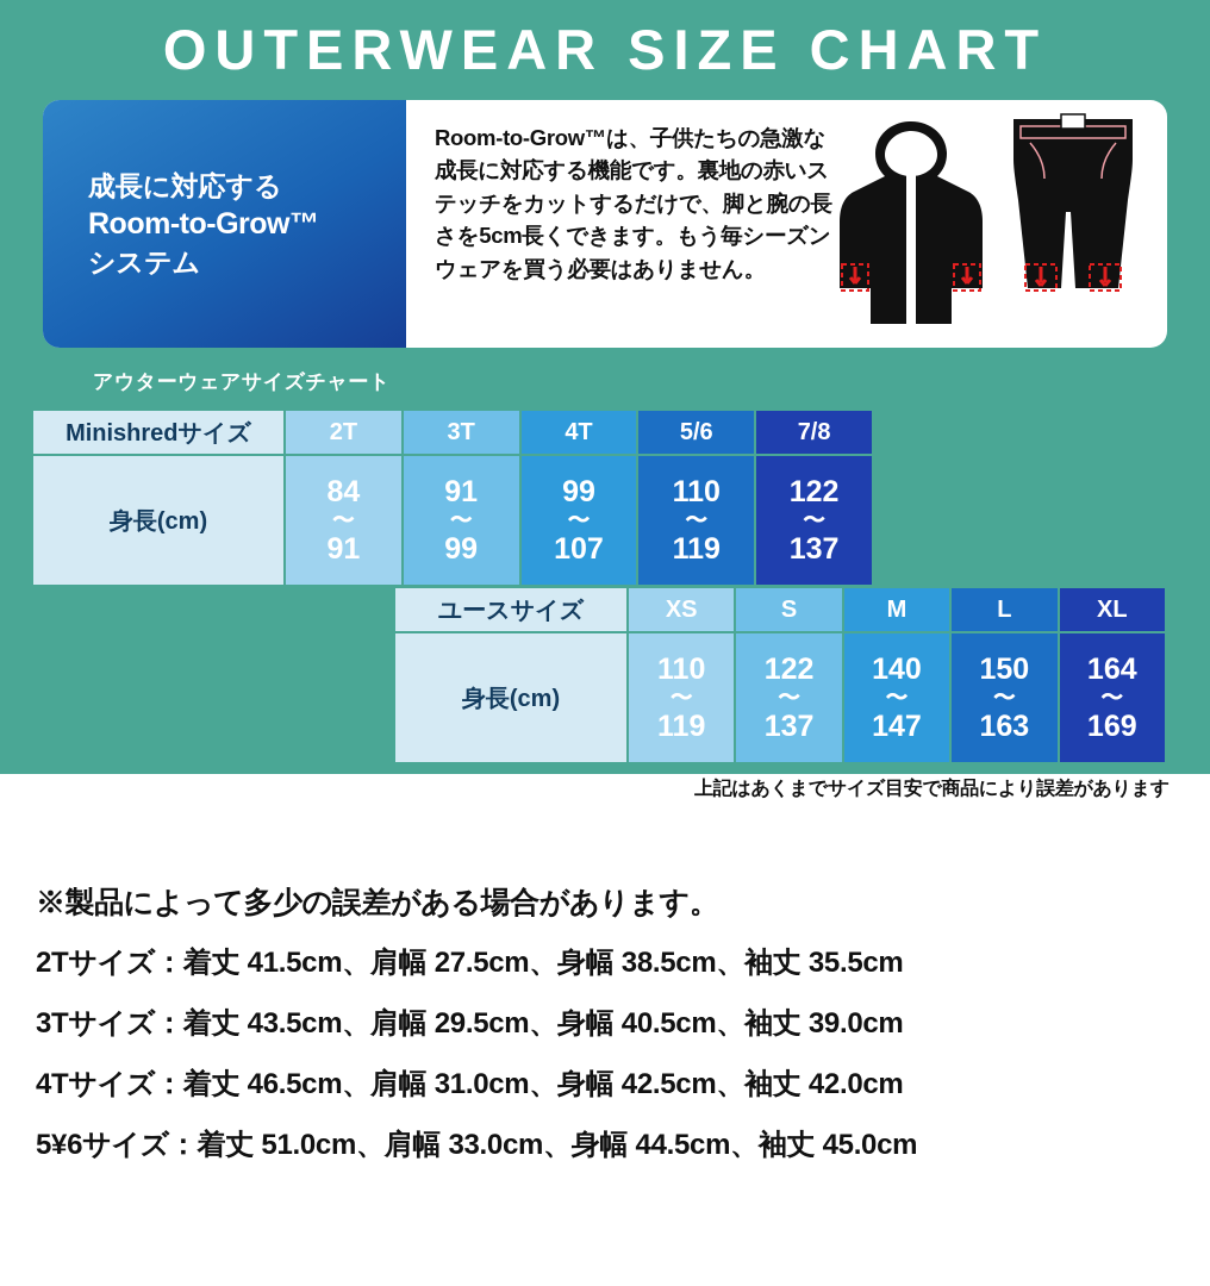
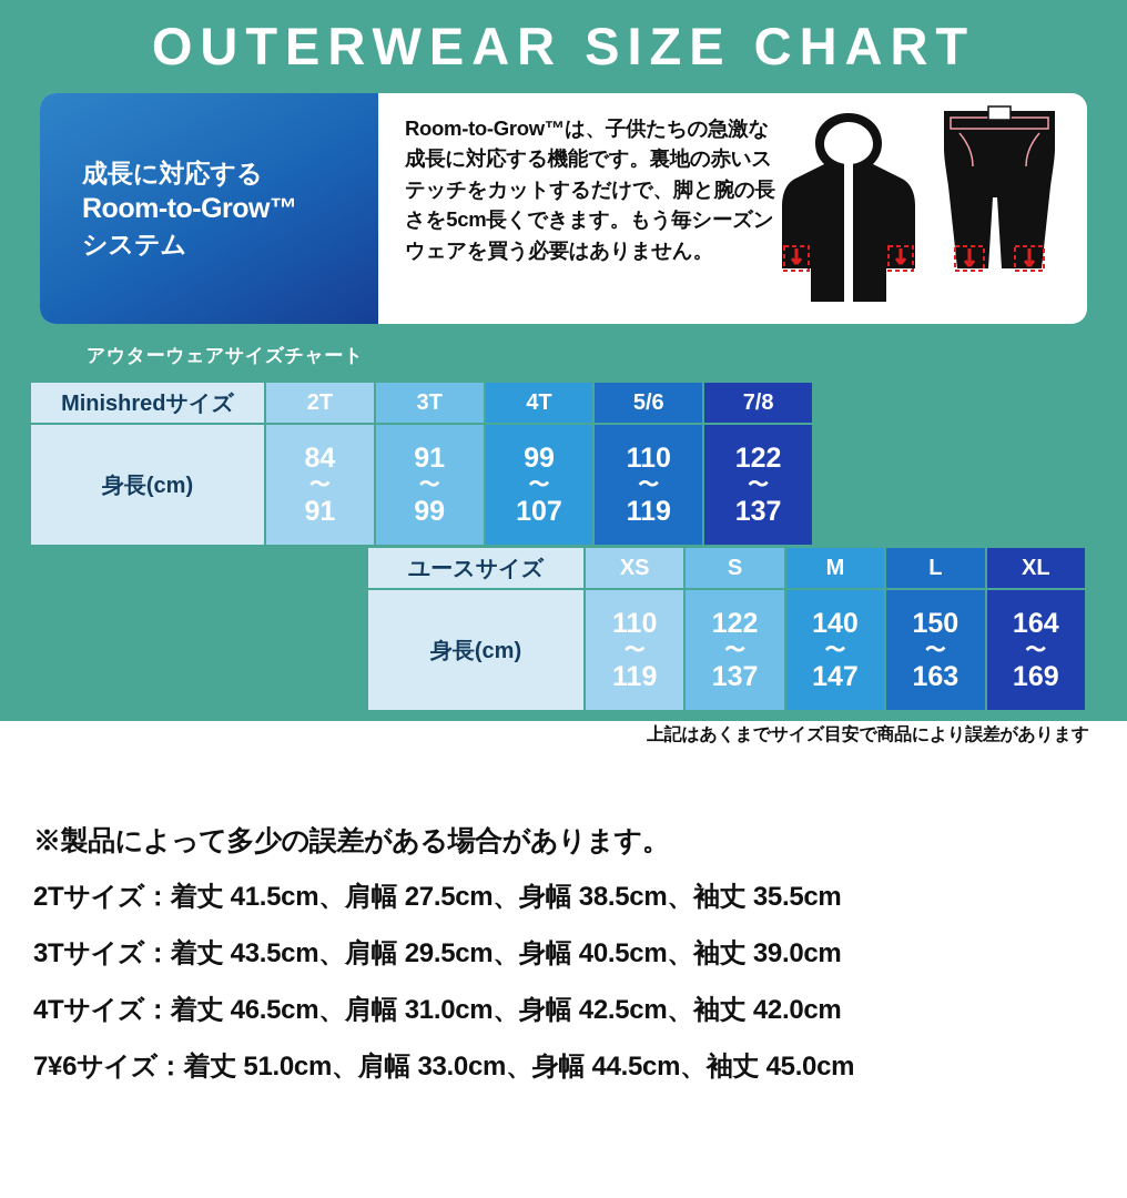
  OUTERWEAR SIZE CHART
  成長に対応する
  Room-to-Grow™
  システム
  Room-to-Grow™は、子供たちの急激な成長に対応する機能です。裏地の赤いステッチをカットするだけで、脚と腕の長さを5cm長くできます。もう毎シーズンウェアを買う必要はありません。
  アウターウェアサイズチャート
  Minishredサイズ	2T	3T	4T	5/6	7/8
  身長(cm)	84 〜 91	91 〜 99	99 〜 107	110 〜 119	122 〜 137
  ユースサイズ	XS	S	M	L	XL
  身長(cm)	110 〜 119	122 〜 137	140 〜 147	150 〜 163	164 〜 169
  上記はあくまでサイズ目安で商品により誤差があります
  ※製品によって多少の誤差がある場合があります。
  2Tサイズ：着丈 41.5cm、肩幅 27.5cm、身幅 38.5cm、袖丈 35.5cm
  3Tサイズ：着丈 43.5cm、肩幅 29.5cm、身幅 40.5cm、袖丈 39.0cm
  4Tサイズ：着丈 46.5cm、肩幅 31.0cm、身幅 42.5cm、袖丈 42.0cm
- 5¥6サイズ：着丈 51.0cm、肩幅 33.0cm、身幅 44.5cm、袖丈 45.0cm
+ 7¥6サイズ：着丈 51.0cm、肩幅 33.0cm、身幅 44.5cm、袖丈 45.0cm
